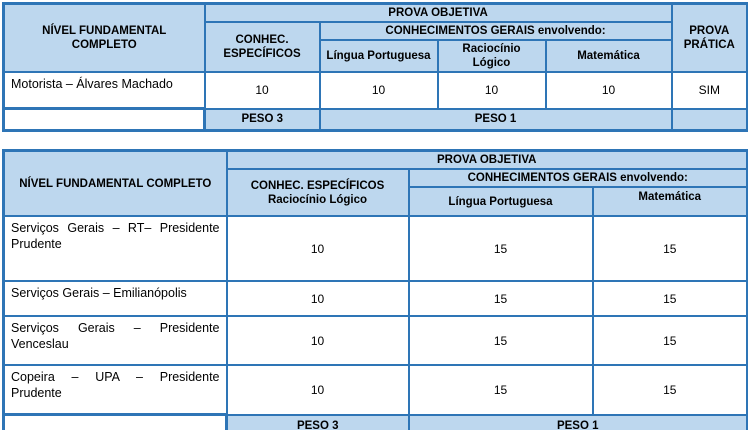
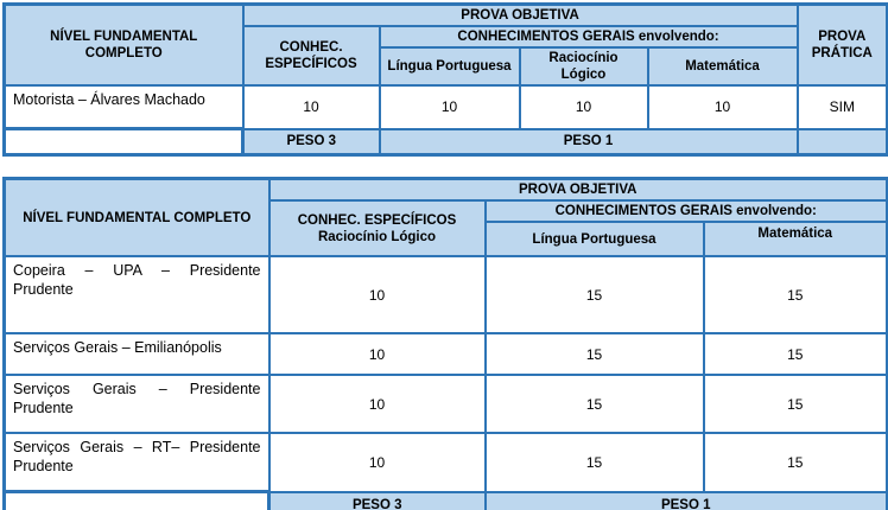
  NÍVEL FUNDAMENTAL COMPLETO	PROVA OBJETIVA	PROVA PRÁTICA
  CONHEC. ESPECÍFICOS	CONHECIMENTOS GERAIS envolvendo:
  Língua Portuguesa	Raciocínio Lógico	Matemática
  Motorista – Álvares Machado	10	10	10	10	SIM
  	PESO 3	PESO 1
  NÍVEL FUNDAMENTAL COMPLETO	PROVA OBJETIVA
  CONHEC. ESPECÍFICOS Raciocínio Lógico	CONHECIMENTOS GERAIS envolvendo:
  Língua Portuguesa	Matemática
- Serviços Gerais – RT– Presidente Prudente	10	15	15
+ Copeira – UPA – Presidente Prudente	10	15	15
  Serviços Gerais – Emilianópolis	10	15	15
- Serviços Gerais – Presidente Venceslau	10	15	15
+ Serviços Gerais – Presidente Prudente	10	15	15
- Copeira – UPA – Presidente Prudente	10	15	15
+ Serviços Gerais – RT– Presidente Prudente	10	15	15
  	PESO 3	PESO 1
